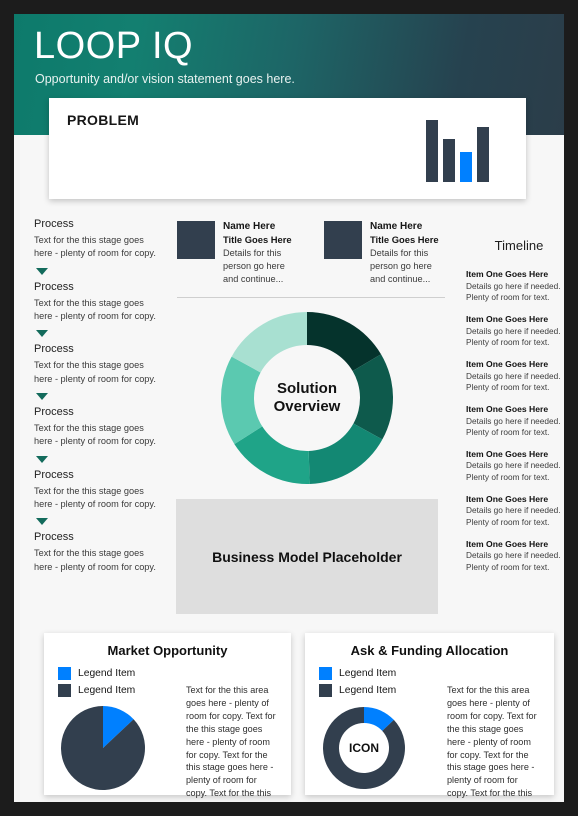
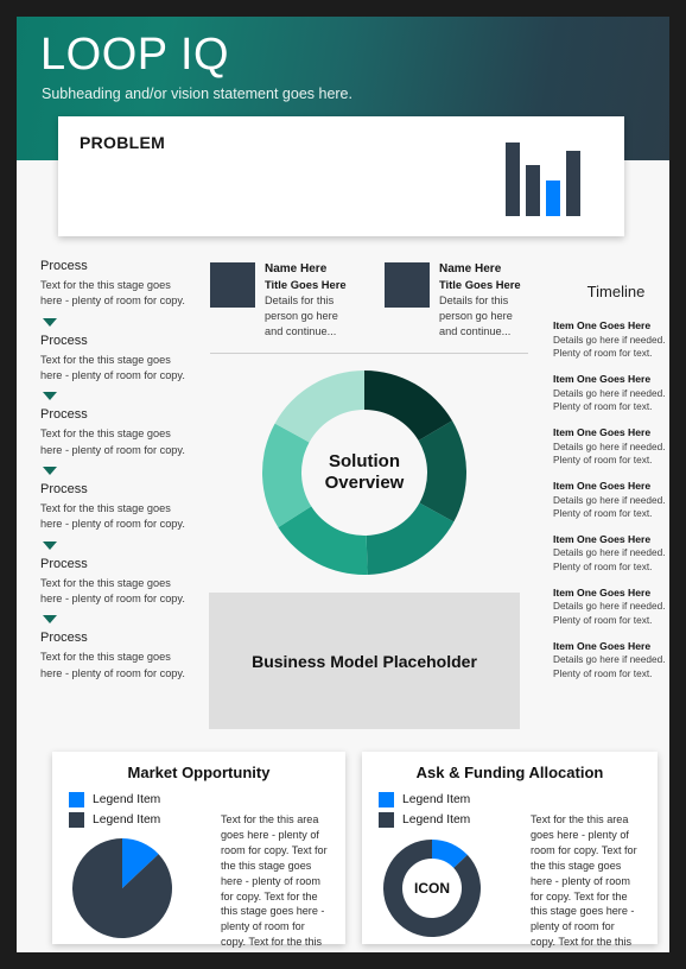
  LOOP IQ
- Opportunity and/or vision statement goes here.
+ Subheading and/or vision statement goes here.
  PROBLEM
  Process
  Text for the this stage goes here - plenty of room for copy.
  Process
  Text for the this stage goes here - plenty of room for copy.
  Process
  Text for the this stage goes here - plenty of room for copy.
  Process
  Text for the this stage goes here - plenty of room for copy.
  Process
  Text for the this stage goes here - plenty of room for copy.
  Process
  Text for the this stage goes here - plenty of room for copy.
  Name Here
  Title Goes Here
  Details for this person go here and continue...
  Name Here
  Title Goes Here
  Details for this person go here and continue...
  Solution
  Overview
  Business Model Placeholder
  Timeline
  Item One Goes Here
  Details go here if needed. Plenty of room for text.
  Item One Goes Here
  Details go here if needed. Plenty of room for text.
  Item One Goes Here
  Details go here if needed. Plenty of room for text.
  Item One Goes Here
  Details go here if needed. Plenty of room for text.
  Item One Goes Here
  Details go here if needed. Plenty of room for text.
  Item One Goes Here
  Details go here if needed. Plenty of room for text.
  Item One Goes Here
  Details go here if needed. Plenty of room for text.
  Market Opportunity
  Legend Item
  Legend Item
  Text for the this area goes here - plenty of room for copy. Text for the this stage goes here - plenty of room for copy. Text for the this stage goes here - plenty of room for copy. Text for the this
  Ask & Funding Allocation
  Legend Item
  Legend Item
  ICON
  Text for the this area goes here - plenty of room for copy. Text for the this stage goes here - plenty of room for copy. Text for the this stage goes here - plenty of room for copy. Text for the this
